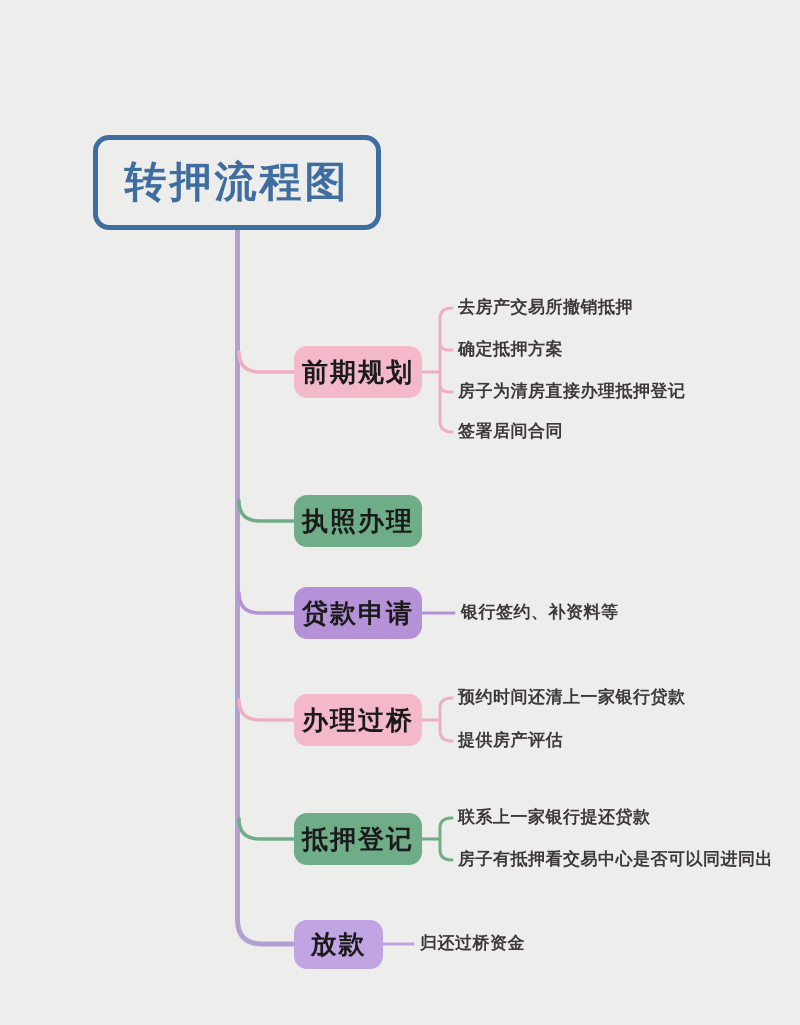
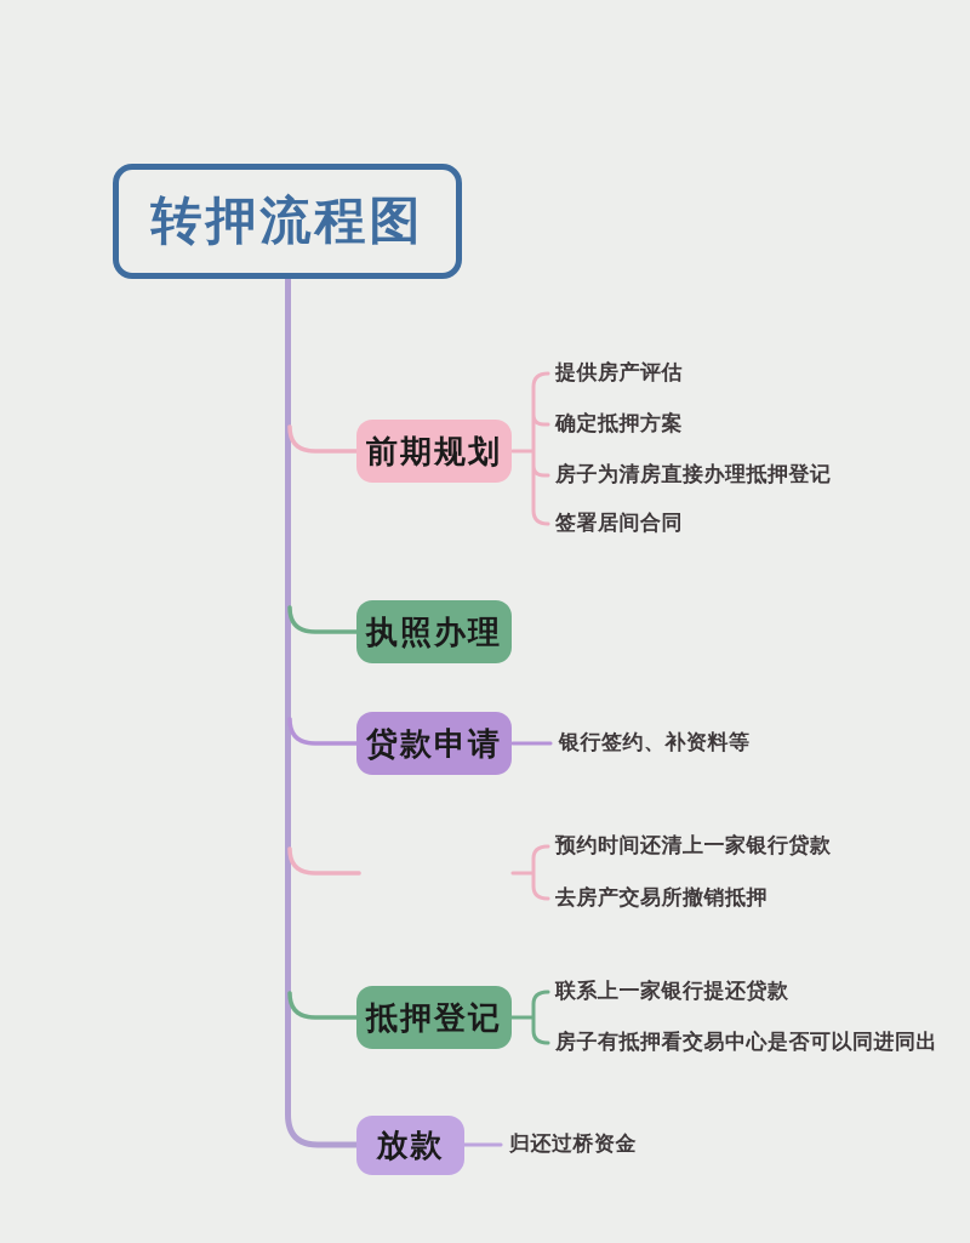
  转押流程图
  前期规划
  执照办理
  贷款申请
- 办理过桥
  抵押登记
  放款
- 去房产交易所撤销抵押
+ 提供房产评估
  确定抵押方案
  房子为清房直接办理抵押登记
  签署居间合同
  银行签约、补资料等
  预约时间还清上一家银行贷款
- 提供房产评估
+ 去房产交易所撤销抵押
  联系上一家银行提还贷款
  房子有抵押看交易中心是否可以同进同出
  归还过桥资金
